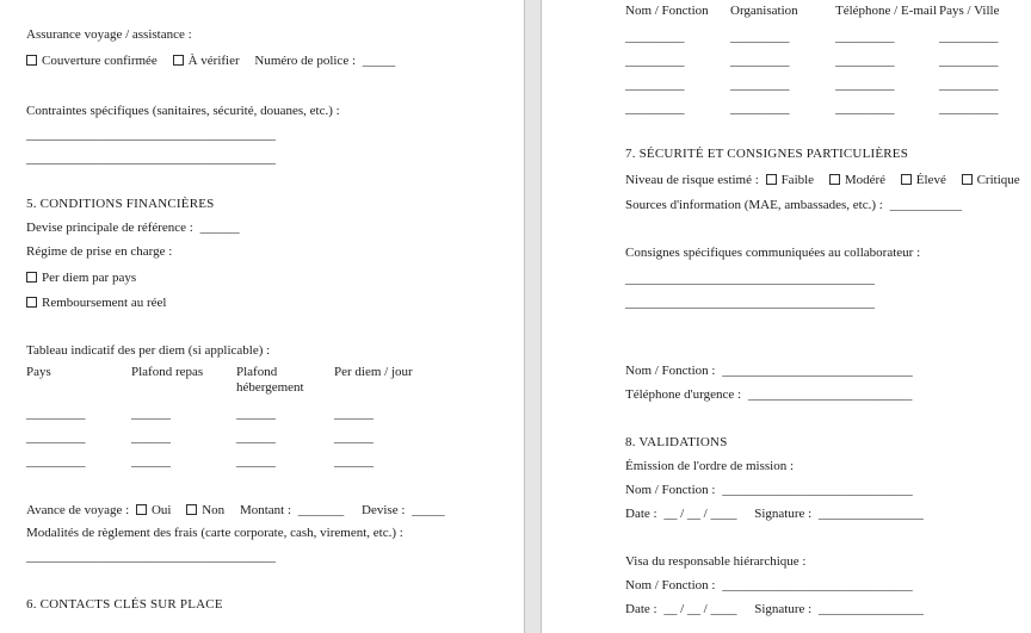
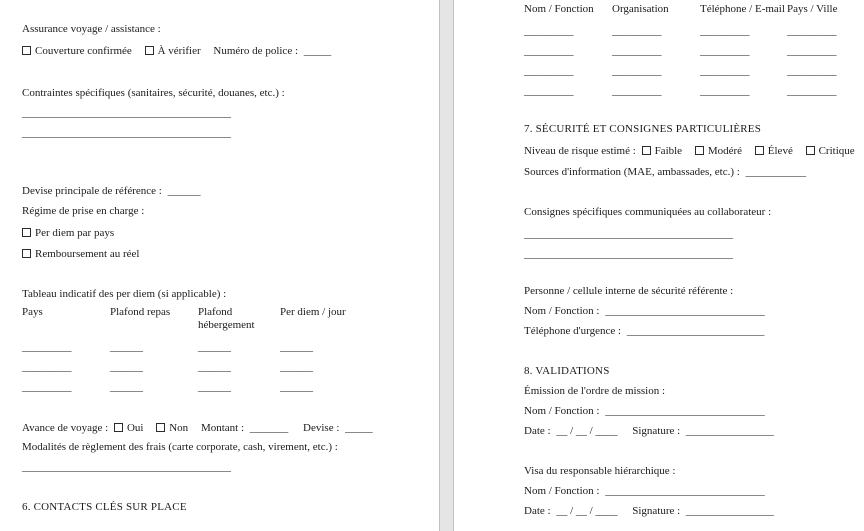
  Assurance voyage / assistance :
  Couverture confirmée À vérifier Numéro de police : _____
  Contraintes spécifiques (sanitaires, sécurité, douanes, etc.) :
  ______________________________________
  ______________________________________
- 5. CONDITIONS FINANCIÈRES
  Devise principale de référence : ______
  Régime de prise en charge :
  Per diem par pays
  Remboursement au réel
  Tableau indicatif des per diem (si applicable) :
  Pays
  Plafond repas
  Plafond hébergement
  Per diem / jour
  _________
  ______
  ______
  ______
  _________
  ______
  ______
  ______
  _________
  ______
  ______
  ______
  Avance de voyage : Oui Non Montant : _______ Devise : _____
  Modalités de règlement des frais (carte corporate, cash, virement, etc.) :
  ______________________________________
  6. CONTACTS CLÉS SUR PLACE
  Nom / Fonction
  Organisation
  Téléphone / E-mail
  Pays / Ville
  _________
  _________
  _________
  _________
  _________
  _________
  _________
  _________
  _________
  _________
  _________
  _________
  _________
  _________
  _________
  _________
  7. SÉCURITÉ ET CONSIGNES PARTICULIÈRES
  Niveau de risque estimé : Faible Modéré Élevé Critique
  Sources d'information (MAE, ambassades, etc.) : ___________
  Consignes spécifiques communiquées au collaborateur :
  ______________________________________
  ______________________________________
+ Personne / cellule interne de sécurité référente :
  Nom / Fonction : _____________________________
  Téléphone d'urgence : _________________________
  8. VALIDATIONS
  Émission de l'ordre de mission :
  Nom / Fonction : _____________________________
  Date : __ / __ / ____ Signature : ________________
  Visa du responsable hiérarchique :
  Nom / Fonction : _____________________________
  Date : __ / __ / ____ Signature : ________________
